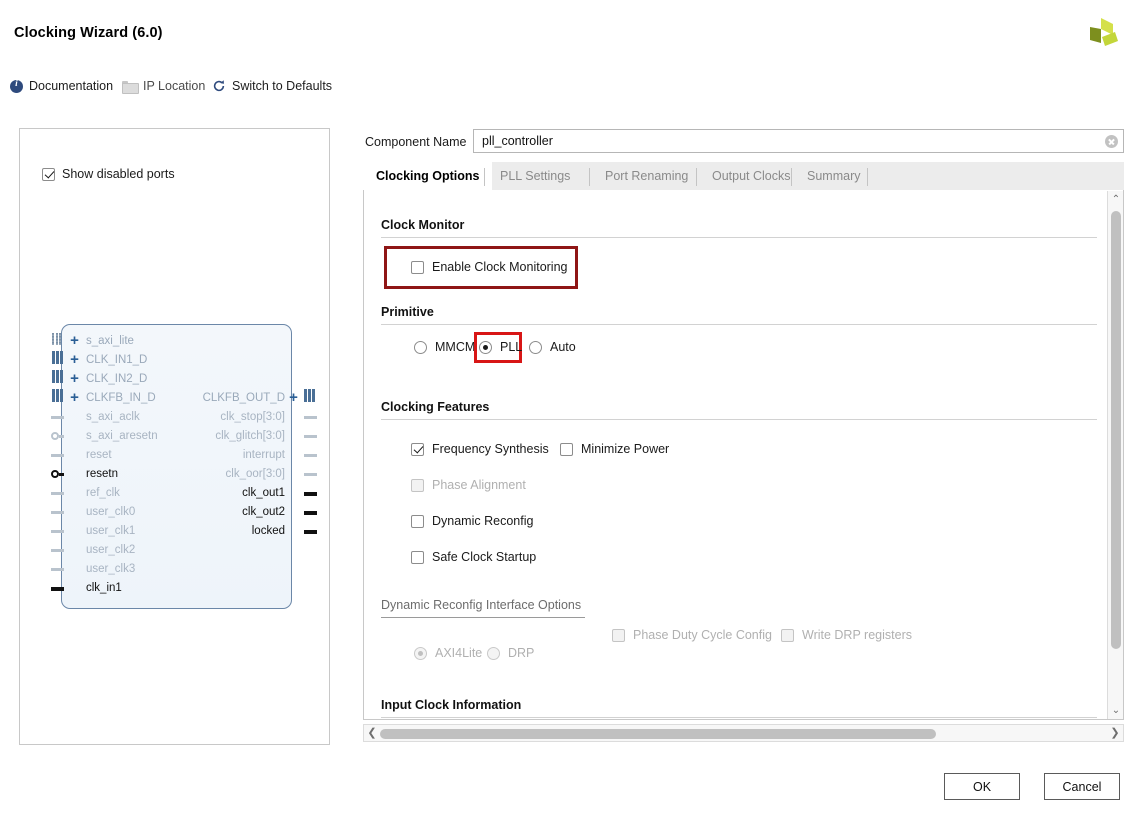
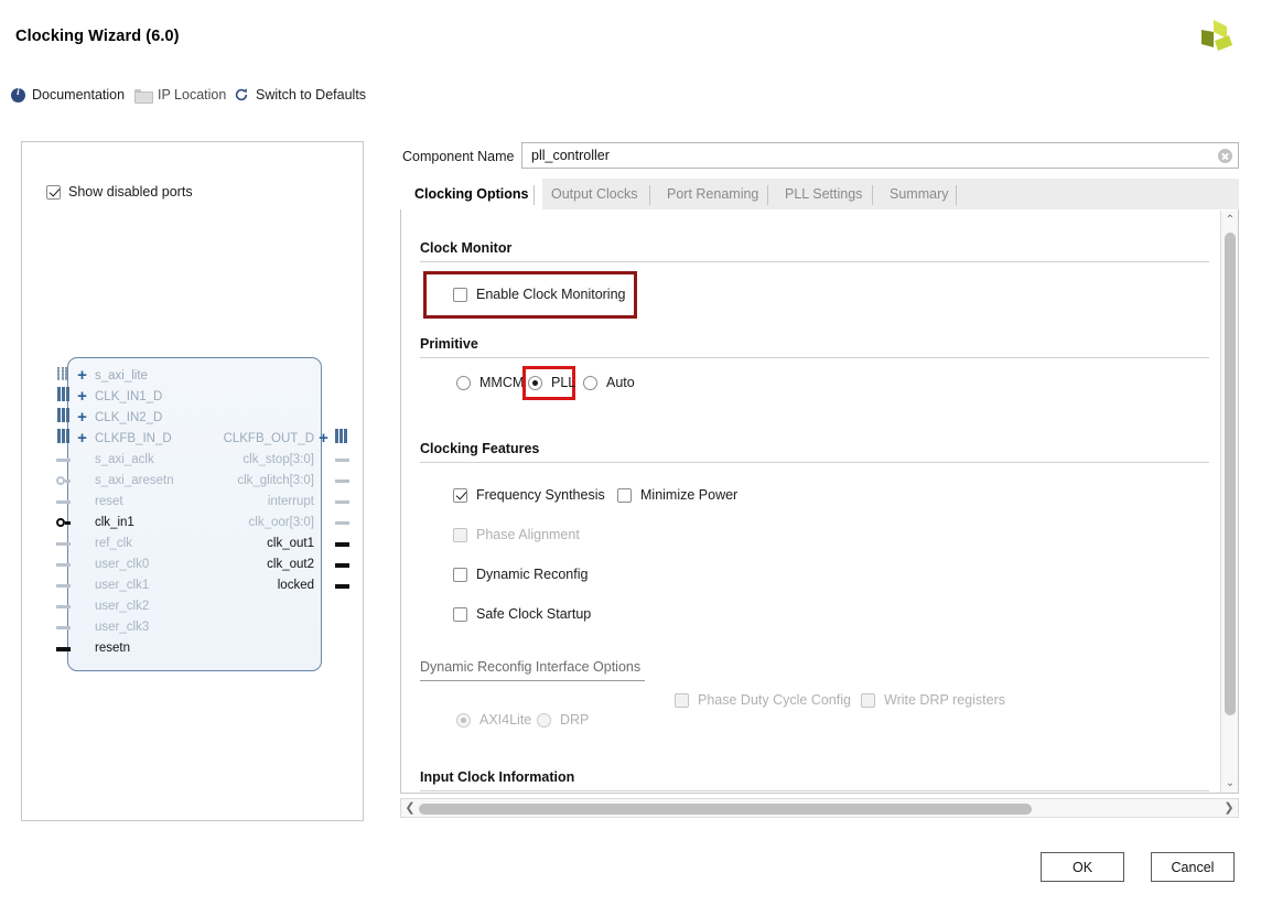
  Clocking Wizard (6.0)
  Documentation
  IP Location
  Switch to Defaults
  Show disabled ports
  +
  s_axi_lite
  +
  CLK_IN1_D
  +
  CLK_IN2_D
  +
  CLKFB_IN_D
  s_axi_aclk
  s_axi_aresetn
  reset
- resetn
+ clk_in1
  ref_clk
  user_clk0
  user_clk1
  user_clk2
  user_clk3
- clk_in1
+ resetn
  +
  CLKFB_OUT_D
  clk_stop[3:0]
  clk_glitch[3:0]
  interrupt
  clk_oor[3:0]
  clk_out1
  clk_out2
  locked
  Component Name
  pll_controller
  Clocking Options
- PLL Settings
+ Output Clocks
  Port Renaming
- Output Clocks
+ PLL Settings
  Summary
  Clock Monitor
  Enable Clock Monitoring
  Primitive
  MMCM
  PLL
  Auto
  Clocking Features
  Frequency Synthesis
  Minimize Power
  Phase Alignment
  Dynamic Reconfig
  Safe Clock Startup
  Dynamic Reconfig Interface Options
  Phase Duty Cycle Config
  Write DRP registers
  AXI4Lite
  DRP
  Input Clock Information
  ⌃
  ⌄
  ❮
  ❯
  OK
  Cancel
